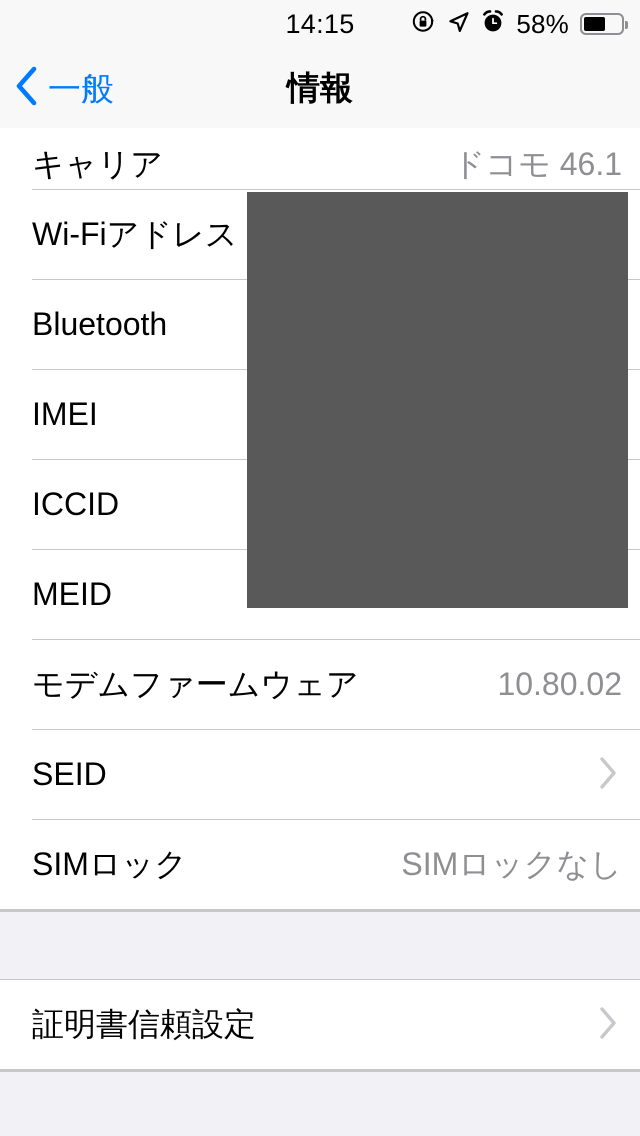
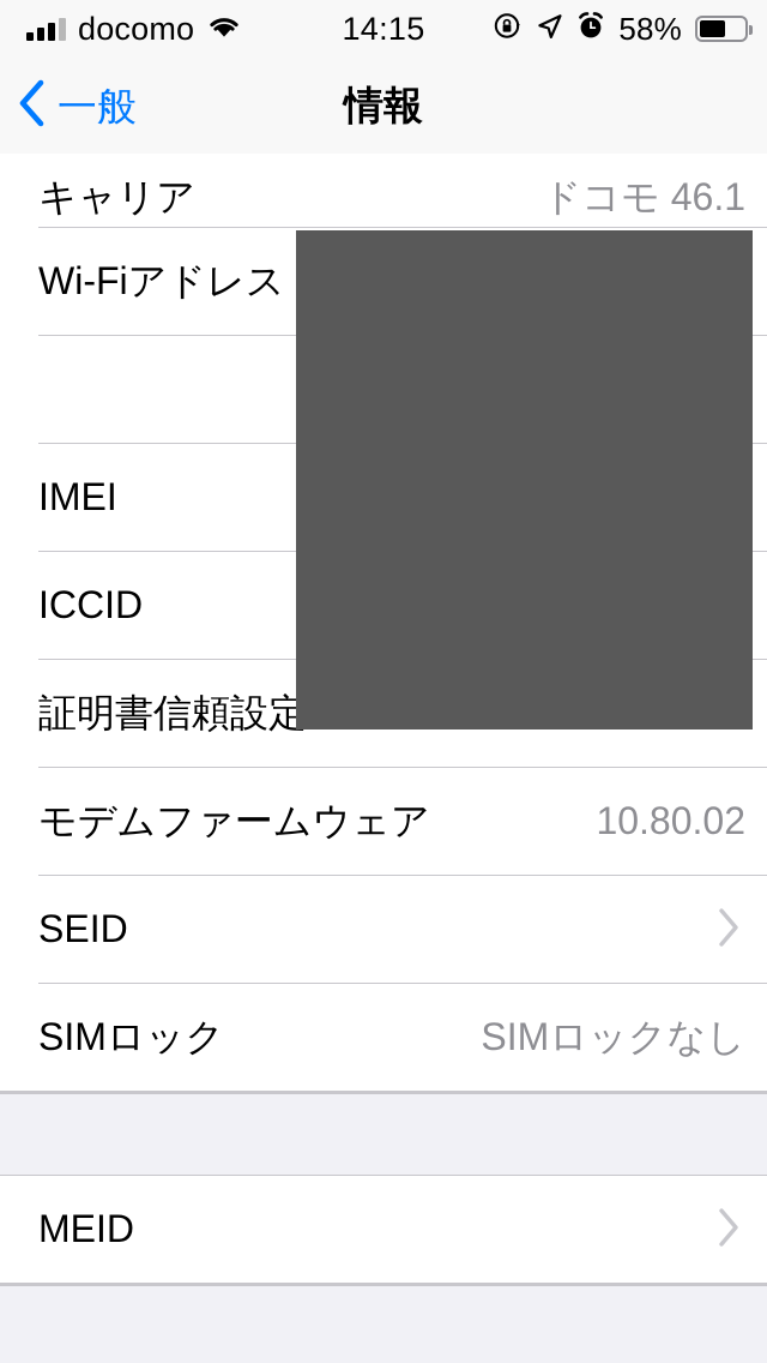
+ docomo
  14:15
  58%
  一般
  情報
  キャリア
  ドコモ 46.1
  Wi-Fiアドレス
- Bluetooth
  IMEI
  ICCID
- MEID
+ 証明書信頼設定
  モデムファームウェア
  10.80.02
  SEID
  SIMロック
  SIMロックなし
- 証明書信頼設定
+ MEID
